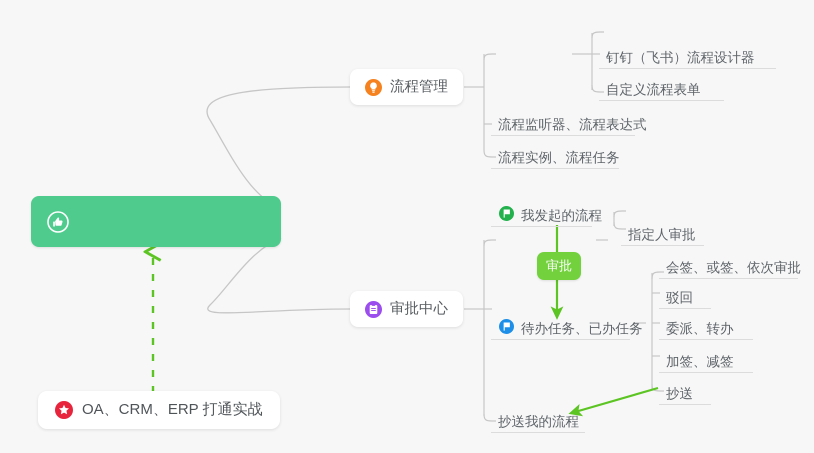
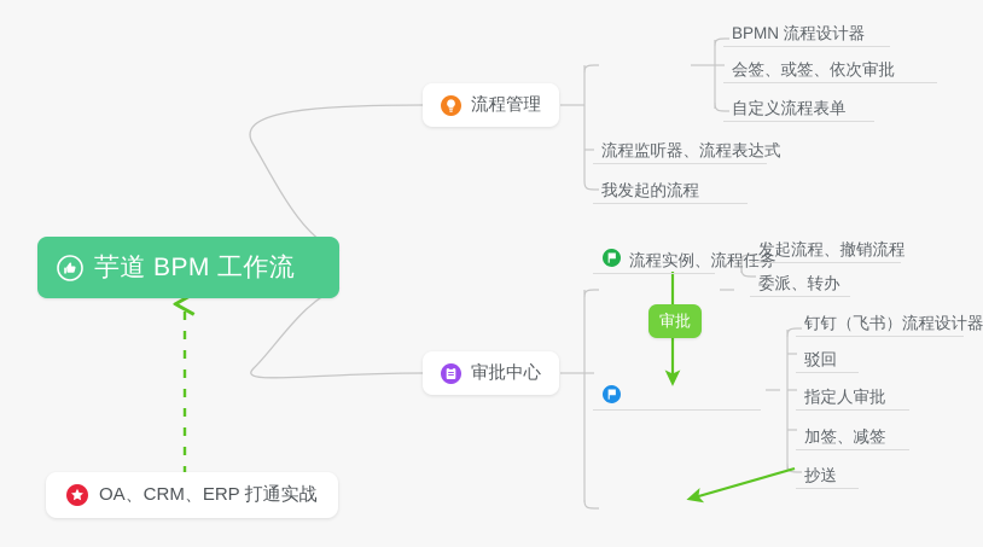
+ 芋道 BPM 工作流
  流程管理
+ BPMN 流程设计器
- 钉钉（飞书）流程设计器
+ 会签、或签、依次审批
  自定义流程表单
  流程监听器、流程表达式
- 流程实例、流程任务
+ 我发起的流程
  审批中心
- 我发起的流程
+ 流程实例、流程任务
+ 发起流程、撤销流程
- 指定人审批
+ 委派、转办
- 待办任务、已办任务
- 会签、或签、依次审批
+ 钉钉（飞书）流程设计器
  驳回
- 委派、转办
+ 指定人审批
  加签、减签
  抄送
- 抄送我的流程
  审批
  OA、CRM、ERP 打通实战
